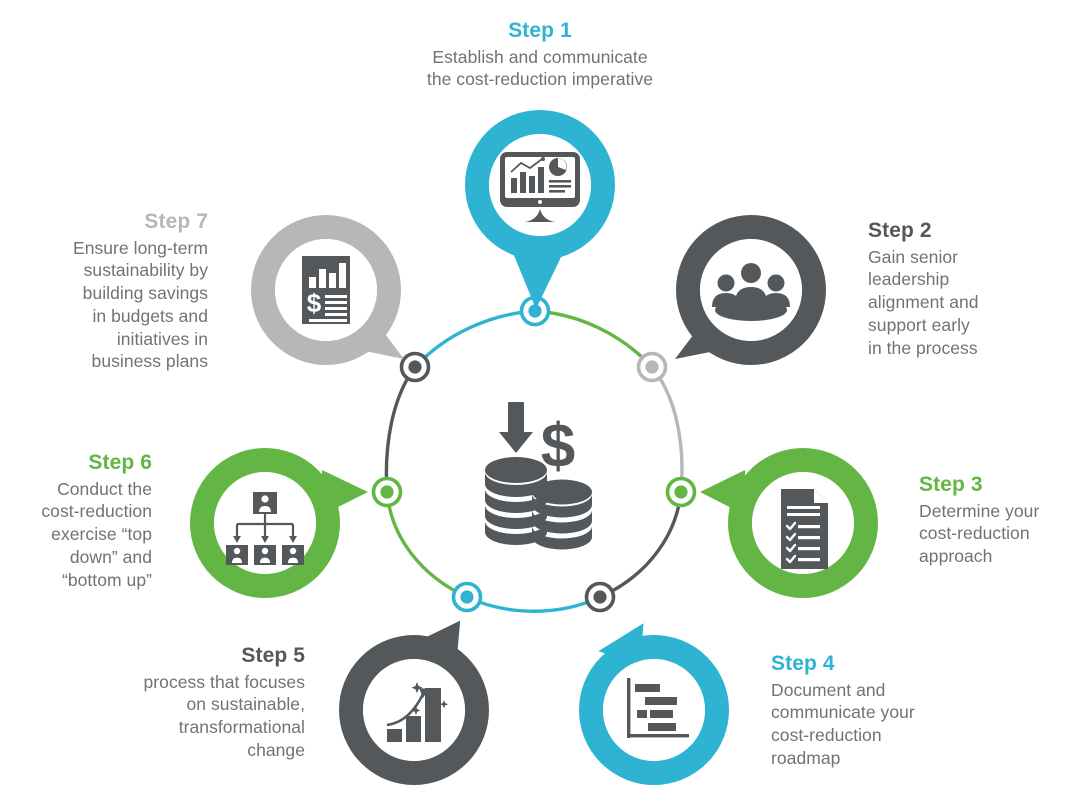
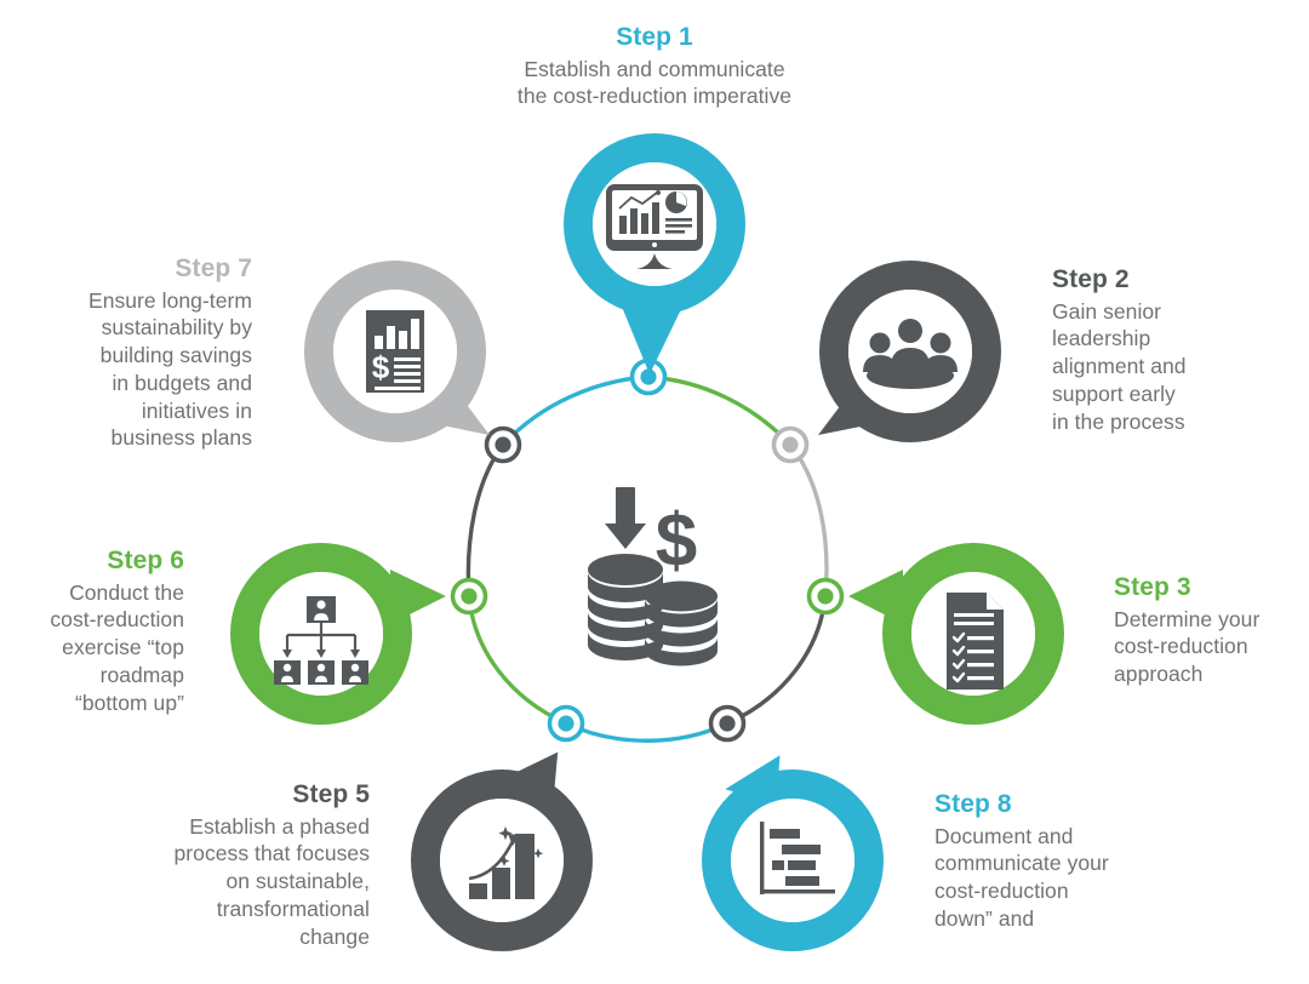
  $
  $
  Step 1
  Establish and communicate
  the cost-reduction imperative
  Step 2
  Gain senior
  leadership
  alignment and
  support early
  in the process
  Step 3
  Determine your
  cost-reduction
  approach
- Step 4
+ Step 8
  Document and
  communicate your
  cost-reduction
- roadmap
+ down” and
  Step 5
+ Establish a phased
  process that focuses
  on sustainable,
  transformational
  change
  Step 6
  Conduct the
  cost-reduction
  exercise “top
- down” and
+ roadmap
  “bottom up”
  Step 7
  Ensure long-term
  sustainability by
  building savings
  in budgets and
  initiatives in
  business plans
